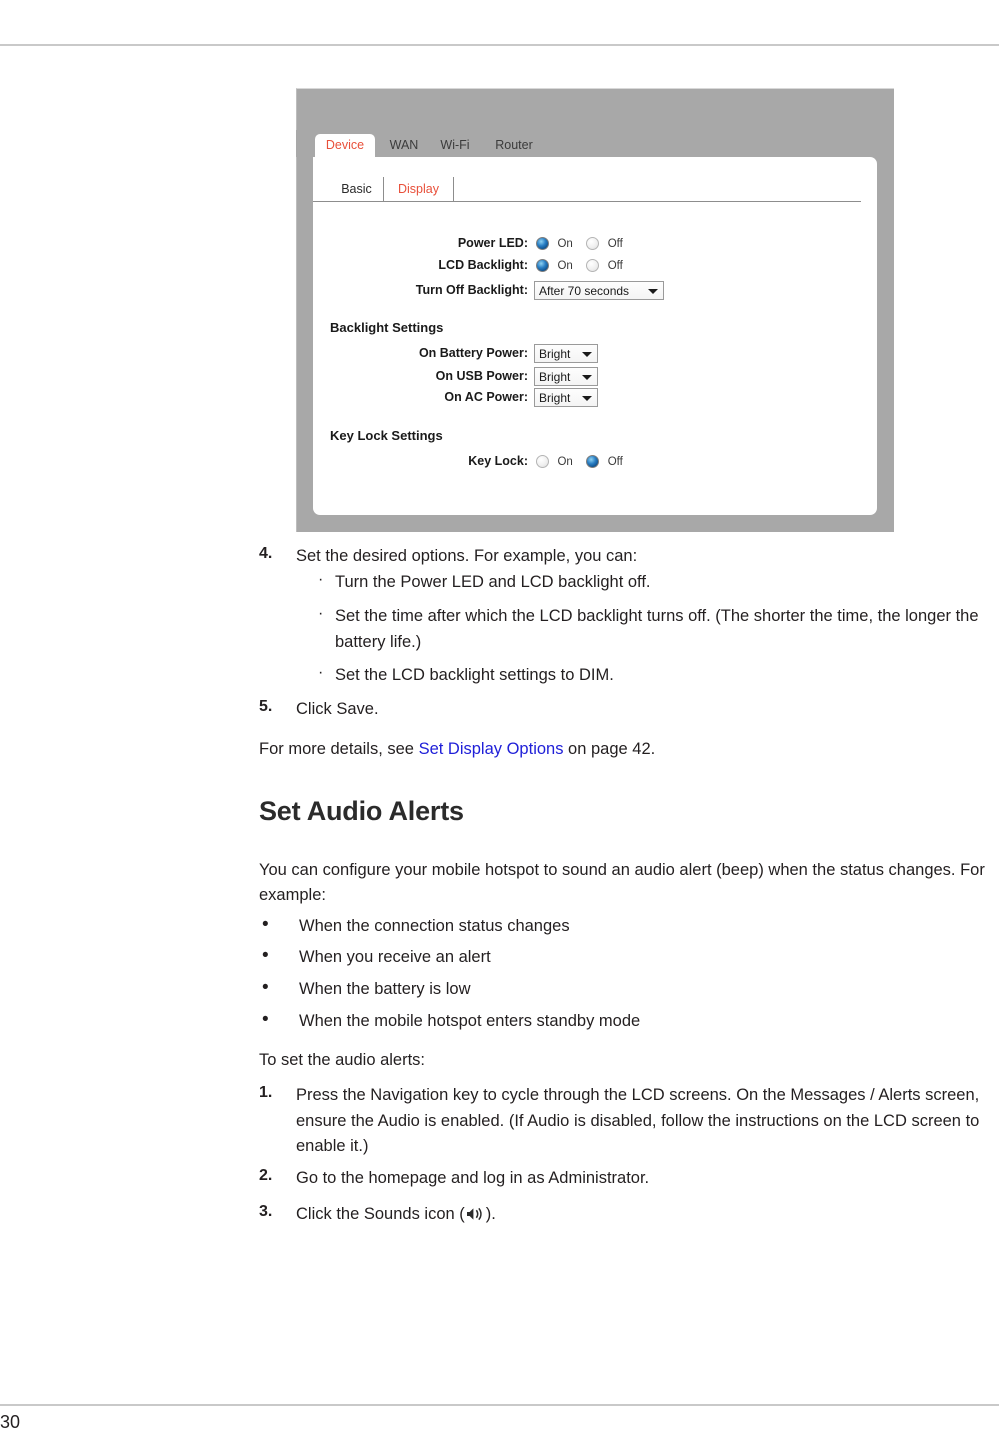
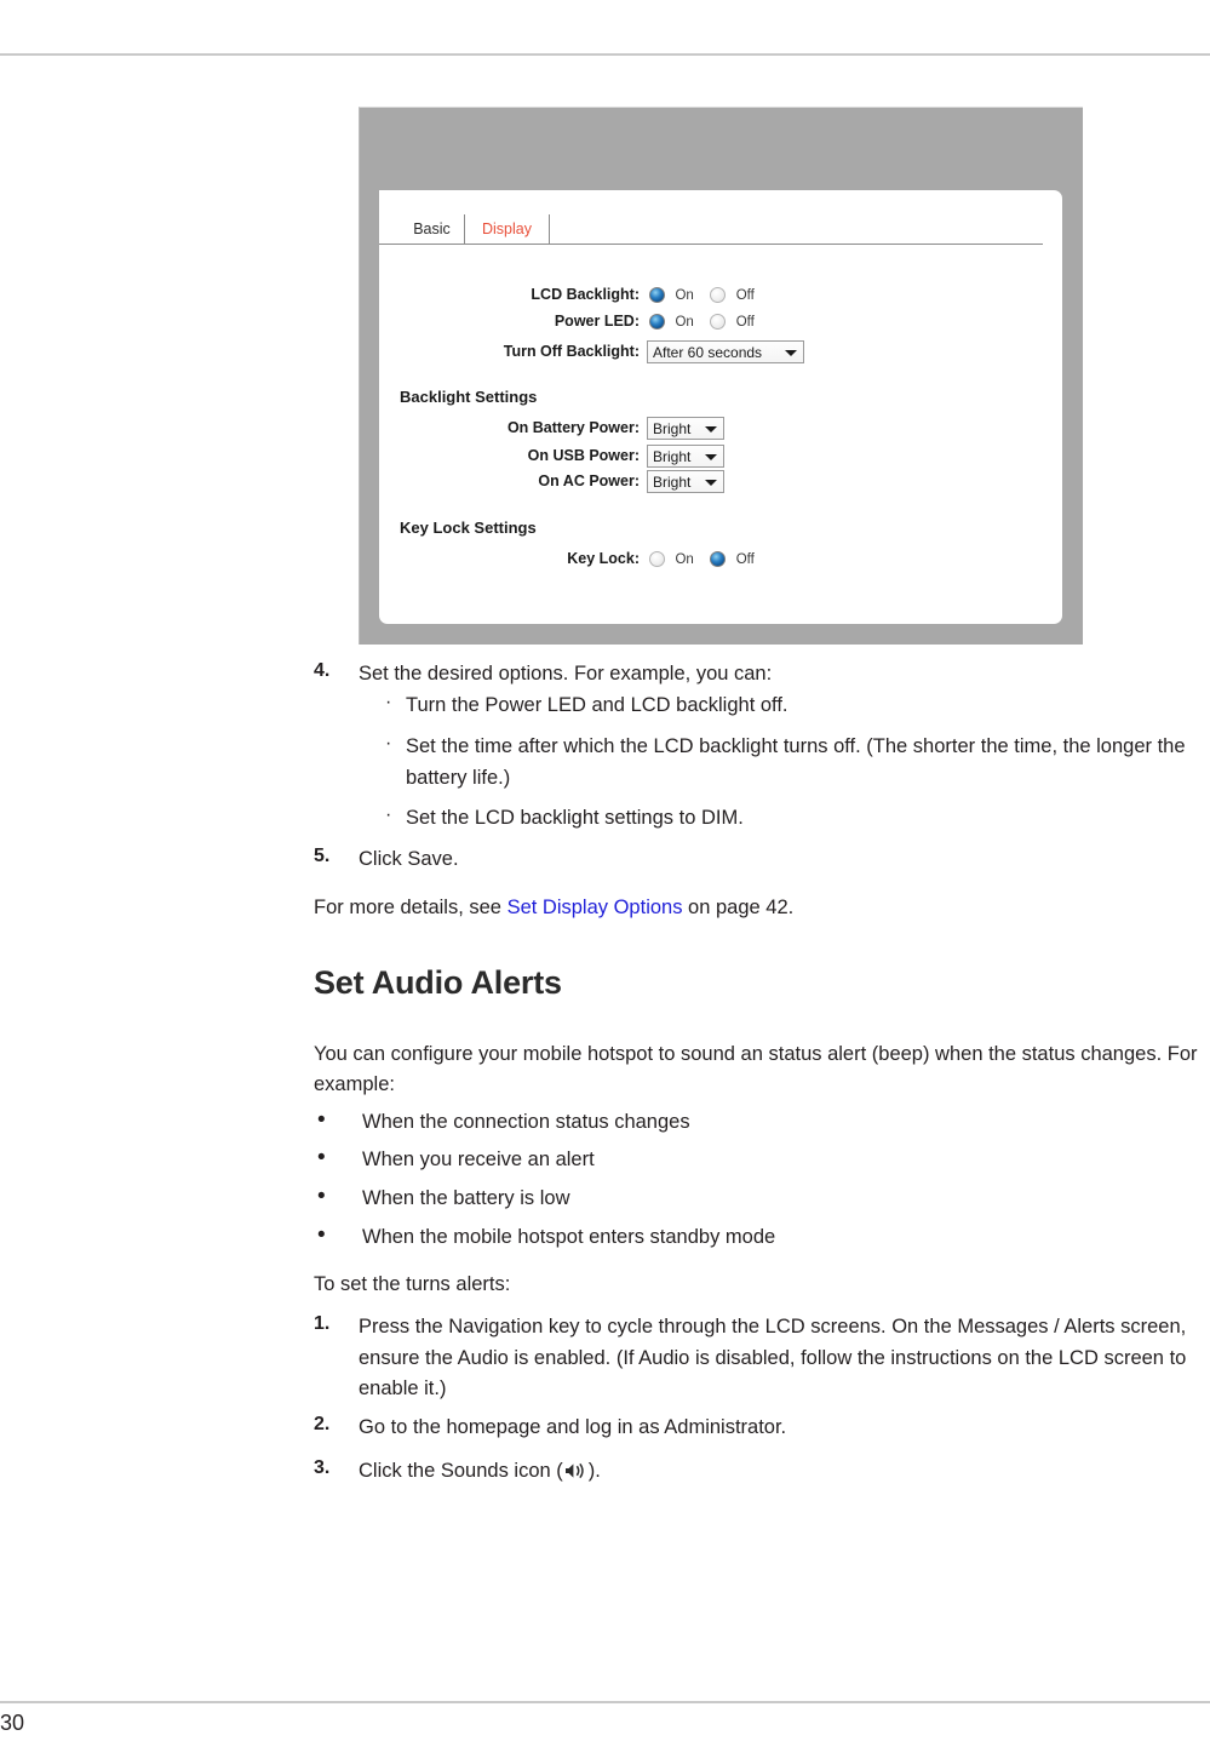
- Device
- WAN
- Wi-Fi
- Router
  Basic
  Display
- Power LED:
+ LCD Backlight:
  On Off
- LCD Backlight:
+ Power LED:
  On Off
  Turn Off Backlight:
- After 70 seconds
+ After 60 seconds
  Backlight Settings
  On Battery Power:
  Bright
  On USB Power:
  Bright
  On AC Power:
  Bright
  Key Lock Settings
  Key Lock:
  On Off
  4.
  Set the desired options. For example, you can:
  ·
  Turn the Power LED and LCD backlight off.
  ·
  Set the time after which the LCD backlight turns off. (The shorter the time, the longer the battery life.)
  ·
  Set the LCD backlight settings to DIM.
  5.
  Click Save.
  For more details, see Set Display Options on page 42.
  Set Audio Alerts
- You can configure your mobile hotspot to sound an audio alert (beep) when the status changes. For example:
+ You can configure your mobile hotspot to sound an status alert (beep) when the status changes. For example:
  •
  When the connection status changes
  •
  When you receive an alert
  •
  When the battery is low
  •
  When the mobile hotspot enters standby mode
- To set the audio alerts:
+ To set the turns alerts:
  1.
  Press the Navigation key to cycle through the LCD screens. On the Messages / Alerts screen, ensure the Audio is enabled. (If Audio is disabled, follow the instructions on the LCD screen to enable it.)
  2.
  Go to the homepage and log in as Administrator.
  3.
  Click the Sounds icon ( ).
  30
